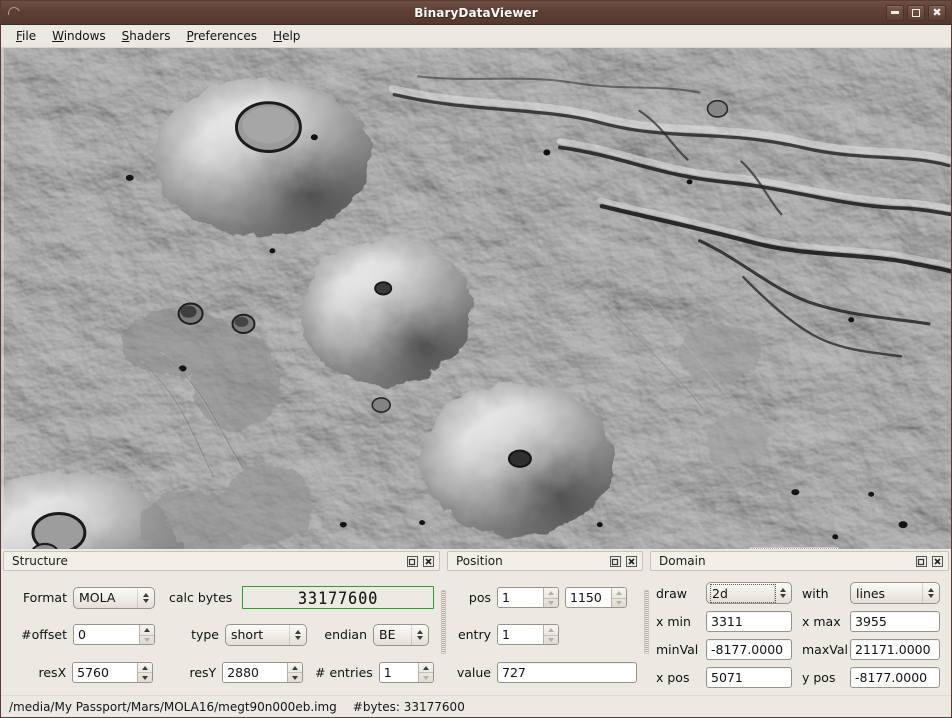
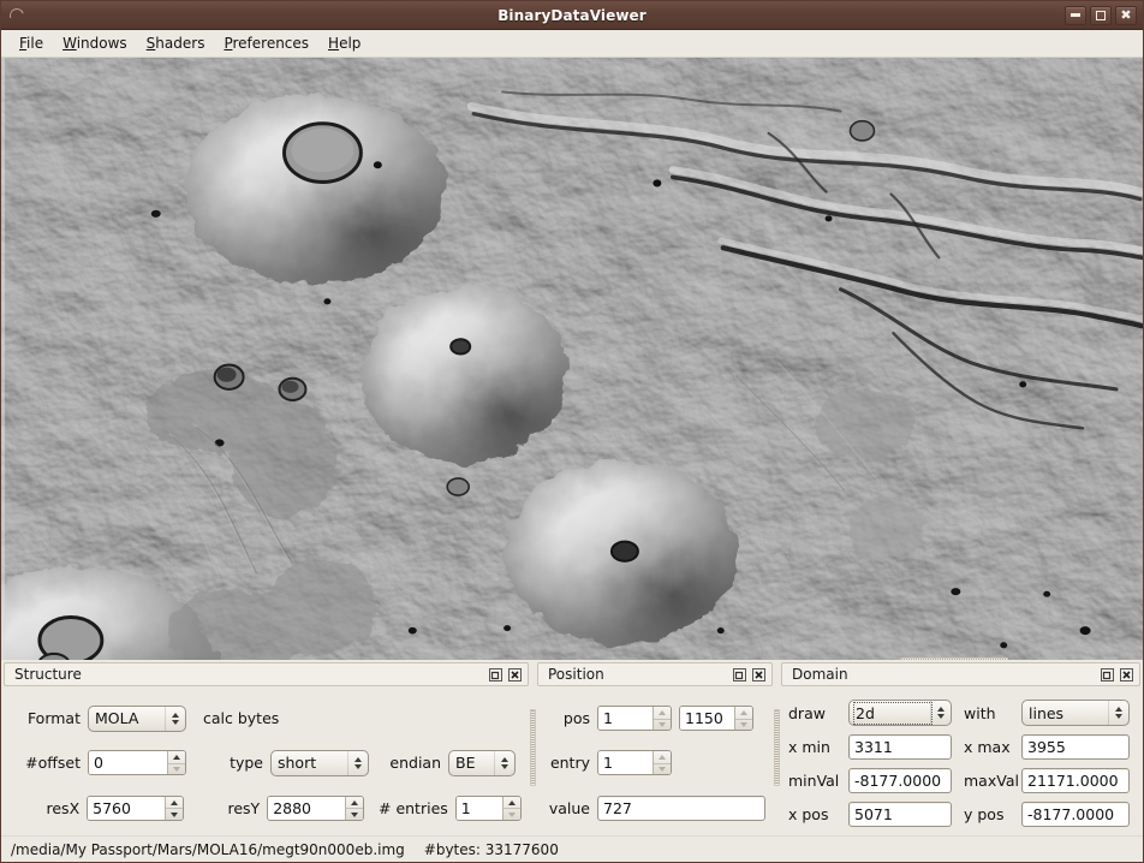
  BinaryDataViewer
  ✖
  File
  Windows
  Shaders
  Preferences
  Help
  Structure
  Format
  MOLA
  calc bytes
- 33177600
  #offset
  0
  type
  short
  endian
  BE
  resX
  5760
  resY
  2880
  # entries
  1
  Position
  pos
  1
  1150
  entry
  1
  value
  727
  Domain
  draw
  2d
  with
  lines
  x min
  3311
  x max
  3955
  minVal
  -8177.0000
  maxVal
  21171.0000
  x pos
  5071
  y pos
  -8177.0000
  /media/My Passport/Mars/MOLA16/megt90n000eb.img
  #bytes: 33177600
